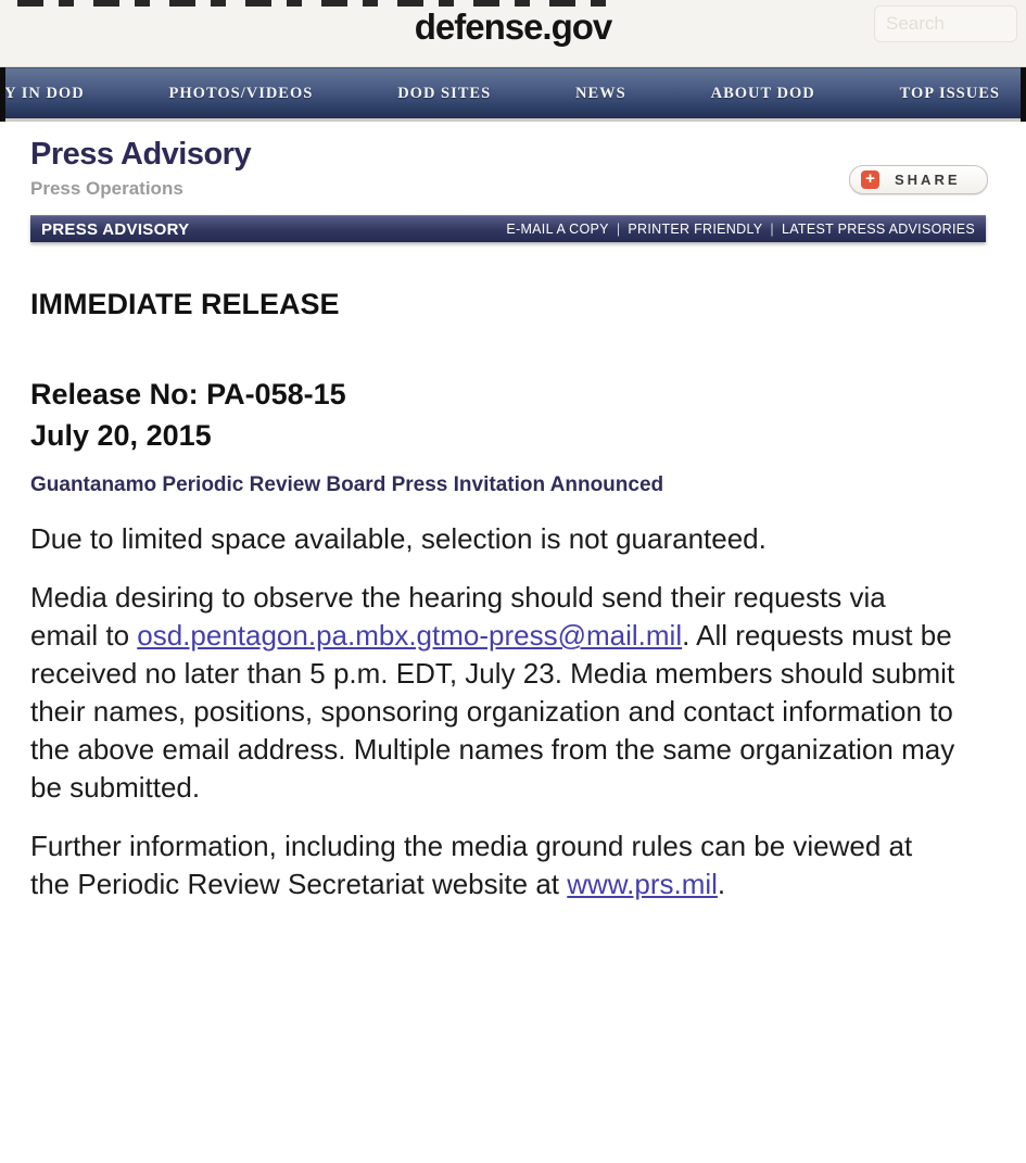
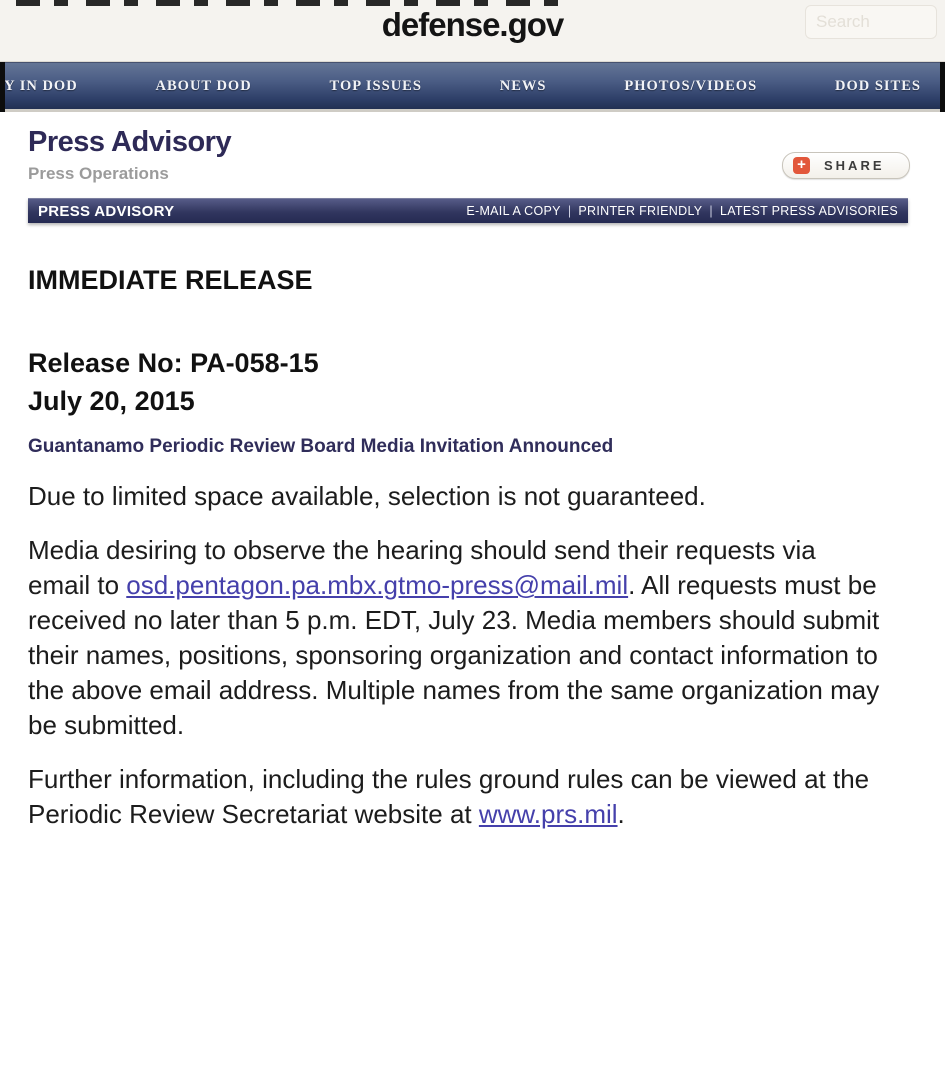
  defense.gov
  Search
  Y IN DOD
- PHOTOS/VIDEOS
+ ABOUT DOD
- DOD SITES
+ TOP ISSUES
  NEWS
- ABOUT DOD
+ PHOTOS/VIDEOS
- TOP ISSUES
+ DOD SITES
  Press Advisory
  Press Operations
  +
  SHARE
  PRESS ADVISORY
  E-MAIL A COPY | PRINTER FRIENDLY | LATEST PRESS ADVISORIES
  IMMEDIATE RELEASE
  Release No: PA-058-15
  July 20, 2015
- Guantanamo Periodic Review Board Press Invitation Announced
+ Guantanamo Periodic Review Board Media Invitation Announced
  Due to limited space available, selection is not guaranteed.
  Media desiring to observe the hearing should send their requests via email to osd.pentagon.pa.mbx.gtmo-press@mail.mil. All requests must be received no later than 5 p.m. EDT, July 23. Media members should submit their names, positions, sponsoring organization and contact information to the above email address. Multiple names from the same organization may be submitted.
- Further information, including the media ground rules can be viewed at the Periodic Review Secretariat website at www.prs.mil.
+ Further information, including the rules ground rules can be viewed at the Periodic Review Secretariat website at www.prs.mil.
